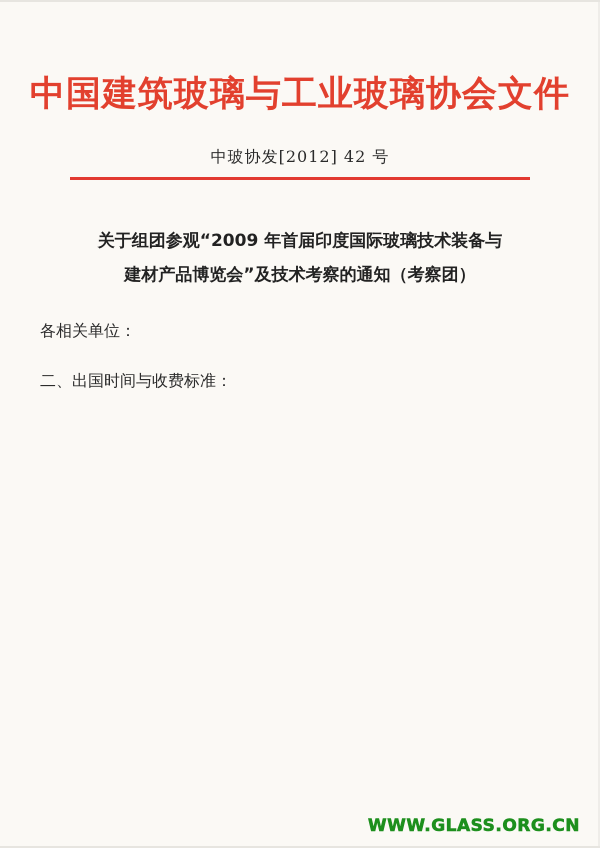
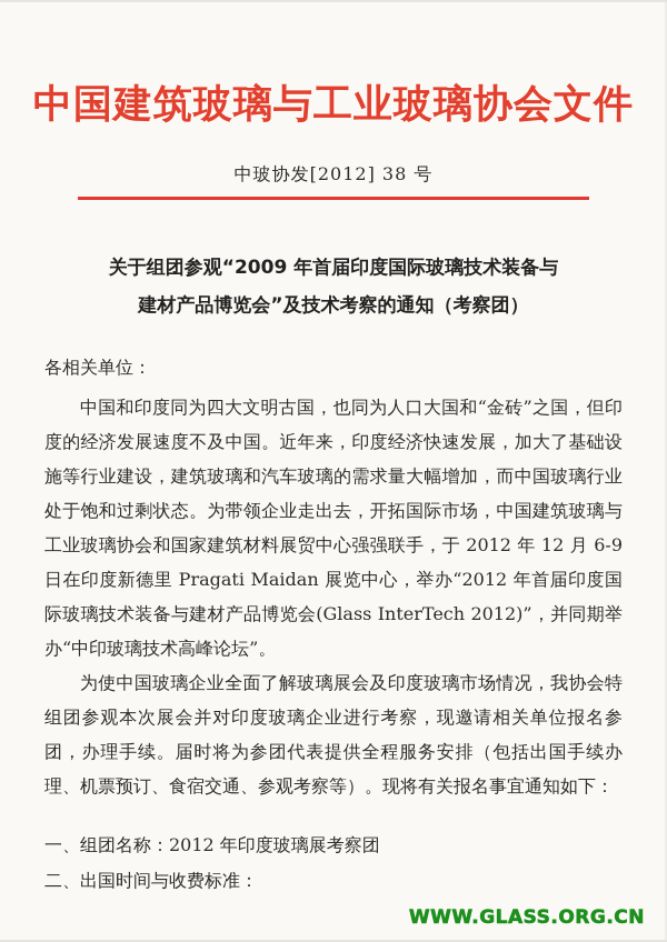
  中国建筑玻璃与工业玻璃协会文件
- 中玻协发[2012] 42 号
+ 中玻协发[2012] 38 号
  关于组团参观“2009 年首届印度国际玻璃技术装备与
  建材产品博览会”及技术考察的通知（考察团）
  各相关单位：
+ 中国和印度同为四大文明古国，也同为人口大国和“金砖”之国，但印度的经济发展速度不及中国。近年来，印度经济快速发展，加大了基础设施等行业建设，建筑玻璃和汽车玻璃的需求量大幅增加，而中国玻璃行业处于饱和过剩状态。为带领企业走出去，开拓国际市场，中国建筑玻璃与工业玻璃协会和国家建筑材料展贸中心强强联手，于 2012 年 12 月 6-9 日在印度新德里 Pragati Maidan 展览中心，举办“2012 年首届印度国际玻璃技术装备与建材产品博览会(Glass InterTech 2012)”，并同期举办“中印玻璃技术高峰论坛”。
+ 为使中国玻璃企业全面了解玻璃展会及印度玻璃市场情况，我协会特组团参观本次展会并对印度玻璃企业进行考察，现邀请相关单位报名参团，办理手续。届时将为参团代表提供全程服务安排（包括出国手续办理、机票预订、食宿交通、参观考察等）。现将有关报名事宜通知如下：
+ 一、组团名称：2012 年印度玻璃展考察团
  二、出国时间与收费标准：
  WWW.GLASS.ORG.CN
